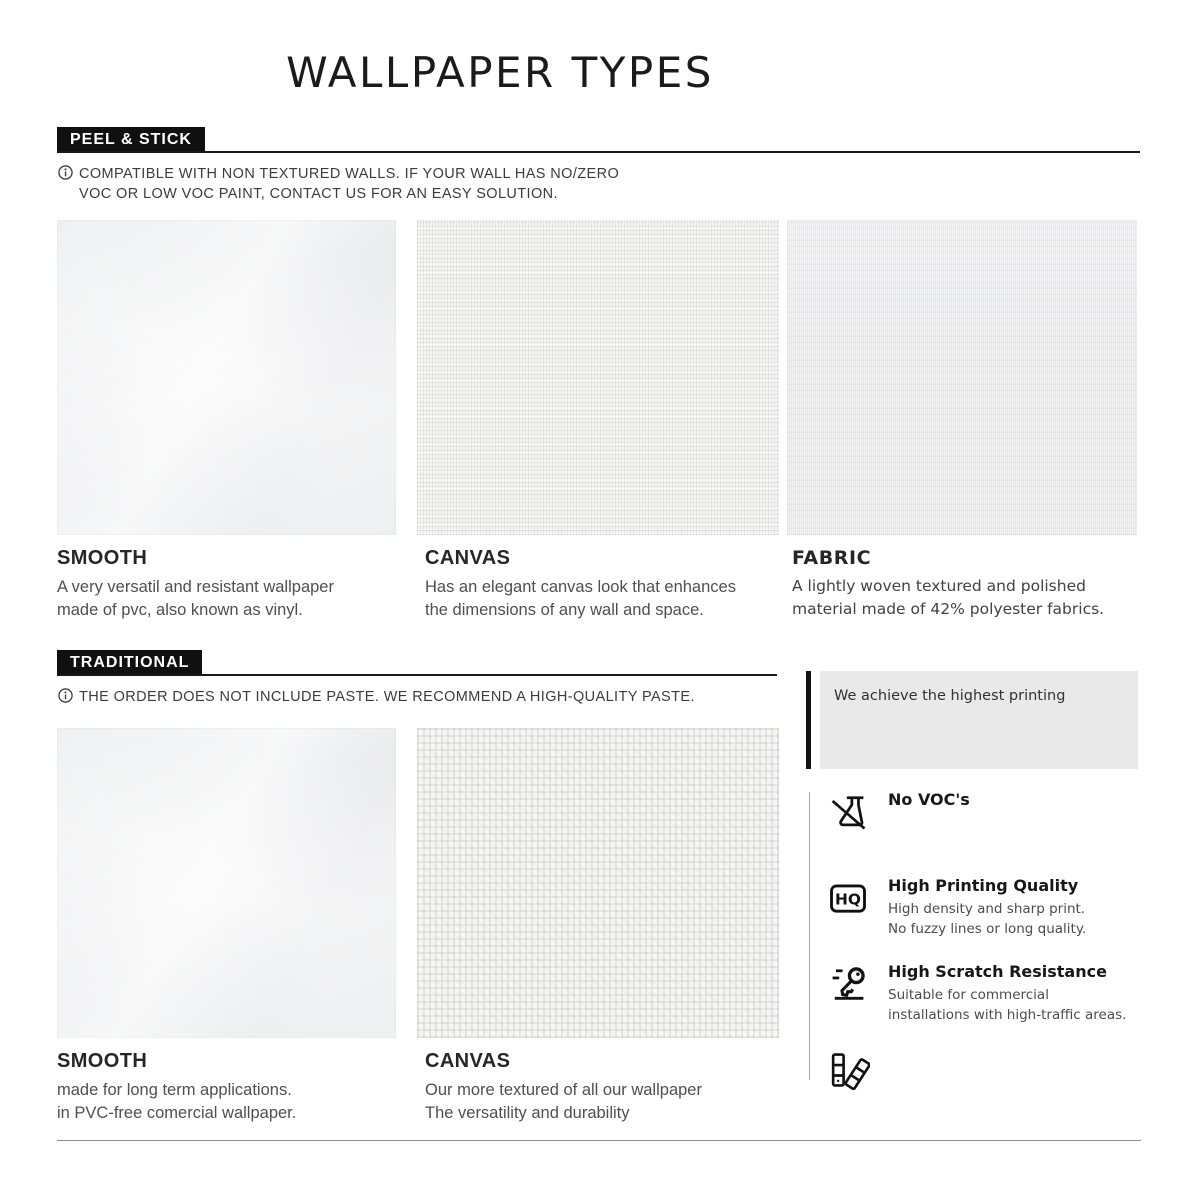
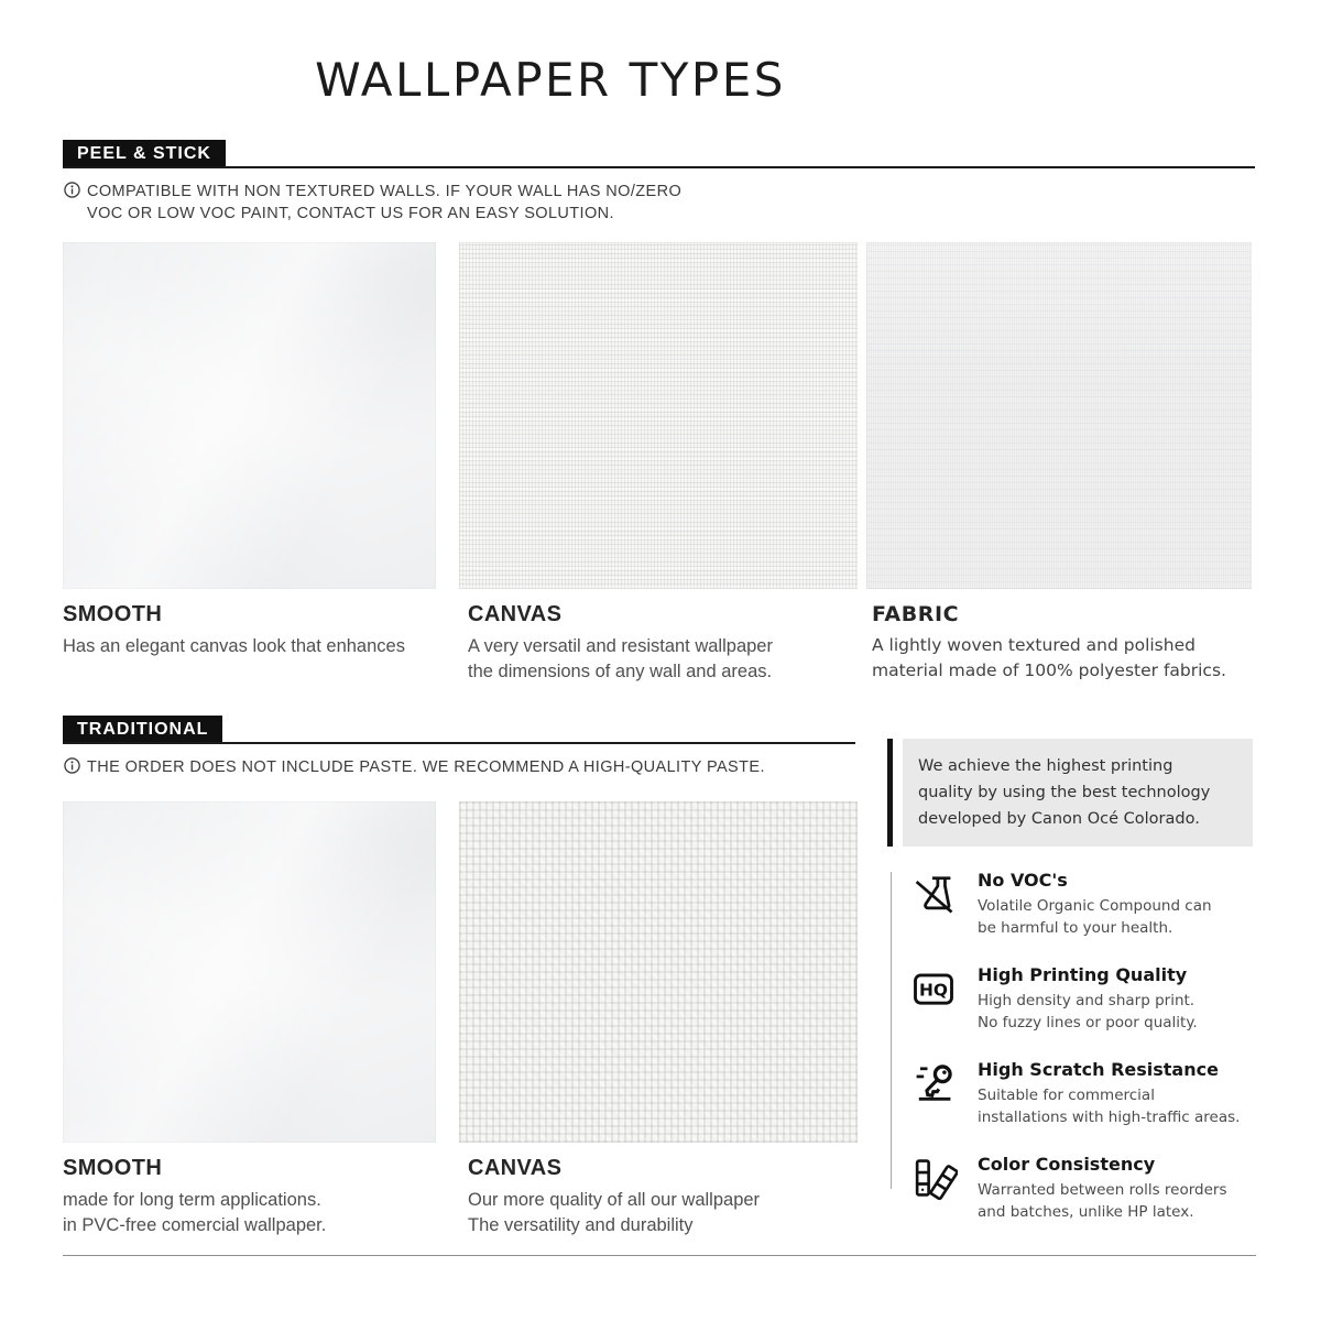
  WALLPAPER TYPES
  PEEL & STICK
  COMPATIBLE WITH NON TEXTURED WALLS. IF YOUR WALL HAS NO/ZERO
  VOC OR LOW VOC PAINT, CONTACT US FOR AN EASY SOLUTION.
  SMOOTH
- A very versatil and resistant wallpaper
+ Has an elegant canvas look that enhances
- made of pvc, also known as vinyl.
  CANVAS
- Has an elegant canvas look that enhances
+ A very versatil and resistant wallpaper
- the dimensions of any wall and space.
+ the dimensions of any wall and areas.
  FABRIC
  A lightly woven textured and polished
- material made of 42% polyester fabrics.
+ material made of 100% polyester fabrics.
  TRADITIONAL
  THE ORDER DOES NOT INCLUDE PASTE. WE RECOMMEND A HIGH-QUALITY PASTE.
  SMOOTH
  made for long term applications.
  in PVC-free comercial wallpaper.
  CANVAS
- Our more textured of all our wallpaper
+ Our more quality of all our wallpaper
  The versatility and durability
  We achieve the highest printing
+ quality by using the best technology
+ developed by Canon Océ Colorado.
  No VOC's
+ Volatile Organic Compound can
+ be harmful to your health.
  HQ
  High Printing Quality
  High density and sharp print.
- No fuzzy lines or long quality.
+ No fuzzy lines or poor quality.
  High Scratch Resistance
  Suitable for commercial
  installations with high-traffic areas.
+ Color Consistency
+ Warranted between rolls reorders
+ and batches, unlike HP latex.
